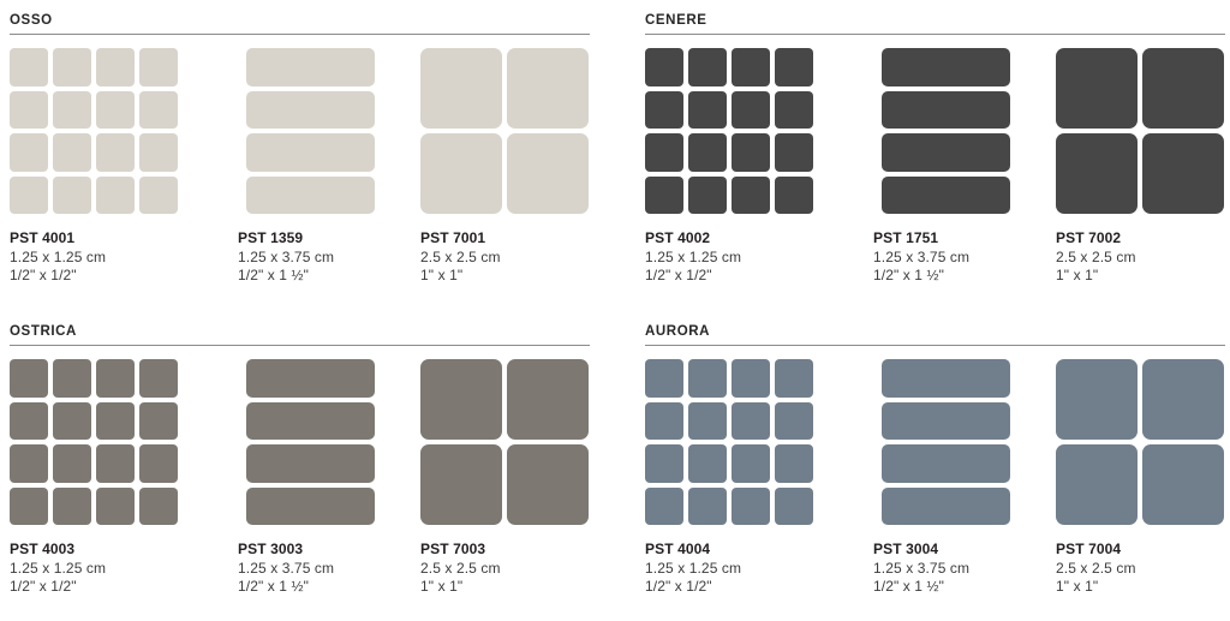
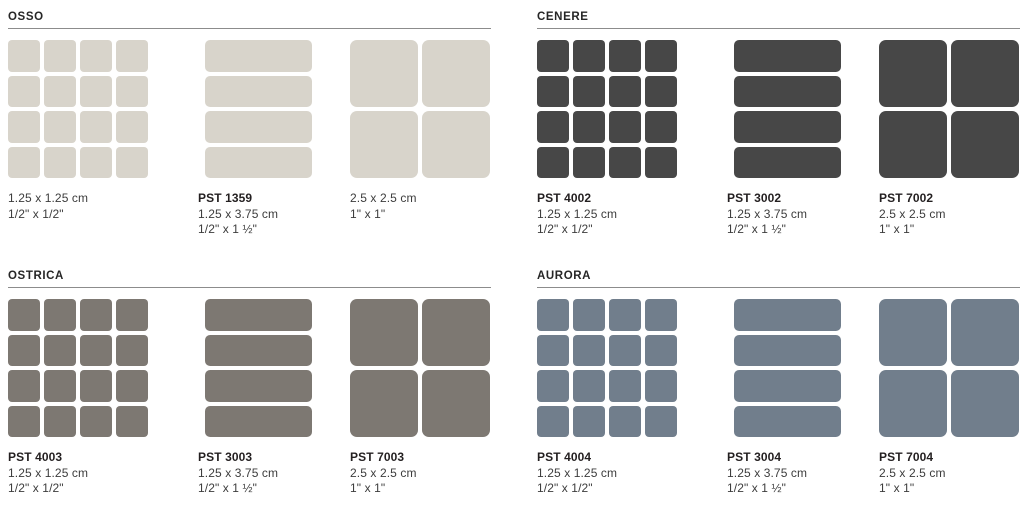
  OSSO
- PST 4001
  1.25 x 1.25 cm
  1/2" x 1/2"
  PST 1359
  1.25 x 3.75 cm
  1/2" x 1 ½"
- PST 7001
  2.5 x 2.5 cm
  1" x 1"
  CENERE
  PST 4002
  1.25 x 1.25 cm
  1/2" x 1/2"
- PST 1751
+ PST 3002
  1.25 x 3.75 cm
  1/2" x 1 ½"
  PST 7002
  2.5 x 2.5 cm
  1" x 1"
  OSTRICA
  PST 4003
  1.25 x 1.25 cm
  1/2" x 1/2"
  PST 3003
  1.25 x 3.75 cm
  1/2" x 1 ½"
  PST 7003
  2.5 x 2.5 cm
  1" x 1"
  AURORA
  PST 4004
  1.25 x 1.25 cm
  1/2" x 1/2"
  PST 3004
  1.25 x 3.75 cm
  1/2" x 1 ½"
  PST 7004
  2.5 x 2.5 cm
  1" x 1"
